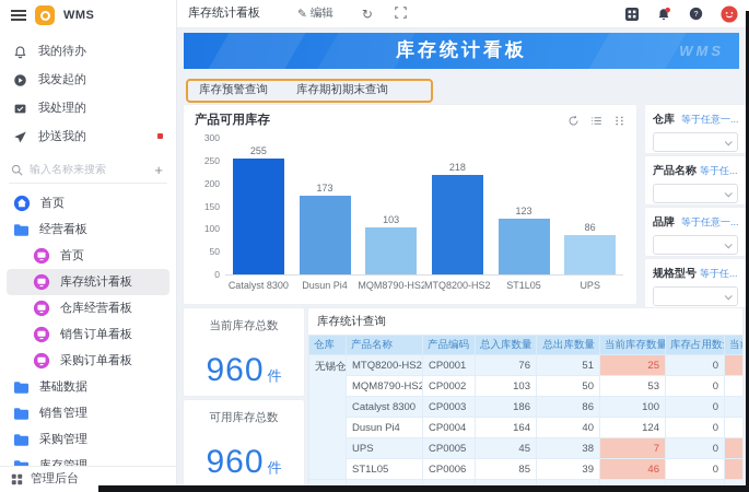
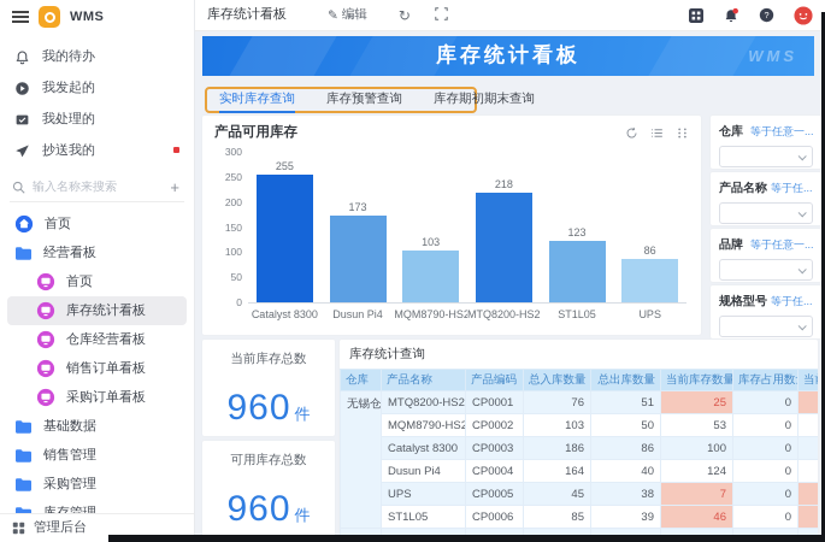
  WMS
  我的待办
  我发起的
  我处理的
  抄送我的
  输入名称来搜索
  +
  首页
  经营看板
  首页
  库存统计看板
  仓库经营看板
  销售订单看板
  采购订单看板
  基础数据
  销售管理
  采购管理
  管理后台
  库存统计看板
  ✎
  编辑
  ↻
  ?
  库存统计看板
  WMS
+ 实时库存查询
  库存预警查询
  库存期初期末查询
  产品可用库存
  255
  173
  103
  218
  123
  86
  0
  50
  100
  150
  200
  250
  300
  Catalyst 8300
  Dusun Pi4
  MQM8790-HS2
  MTQ8200-HS2
  ST1L05
  UPS
  仓库
  等于任意一...
  产品名称
  等于任...
  品牌
  等于任意一...
  规格型号
  等于任...
  当前库存总数
  960 件
  可用库存总数
  960 件
  库存统计查询
  仓库	产品名称	产品编码	总入库数量	总出库数量	当前库存数量	库存占用数	当
  无锡仓	MTQ8200-HS2	CP0001	76	51	25	0
  MQM8790-HS2	CP0002	103	50	53	0
  Catalyst 8300	CP0003	186	86	100	0
  Dusun Pi4	CP0004	164	40	124	0
  UPS	CP0005	45	38	7	0
  ST1L05	CP0006	85	39	46	0
